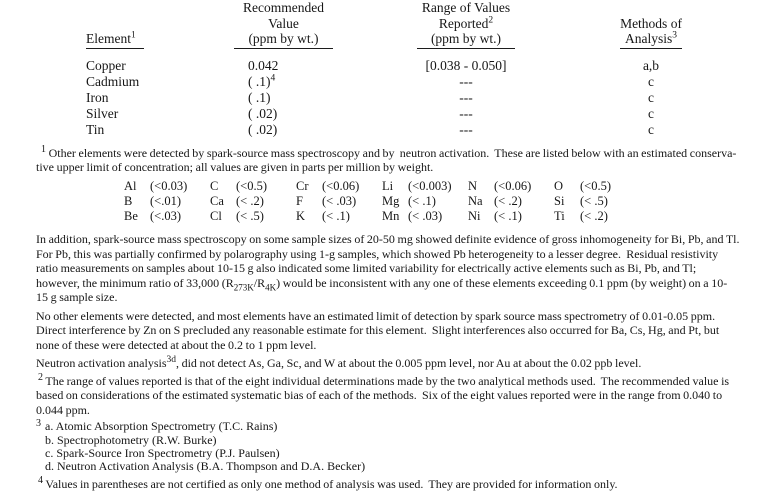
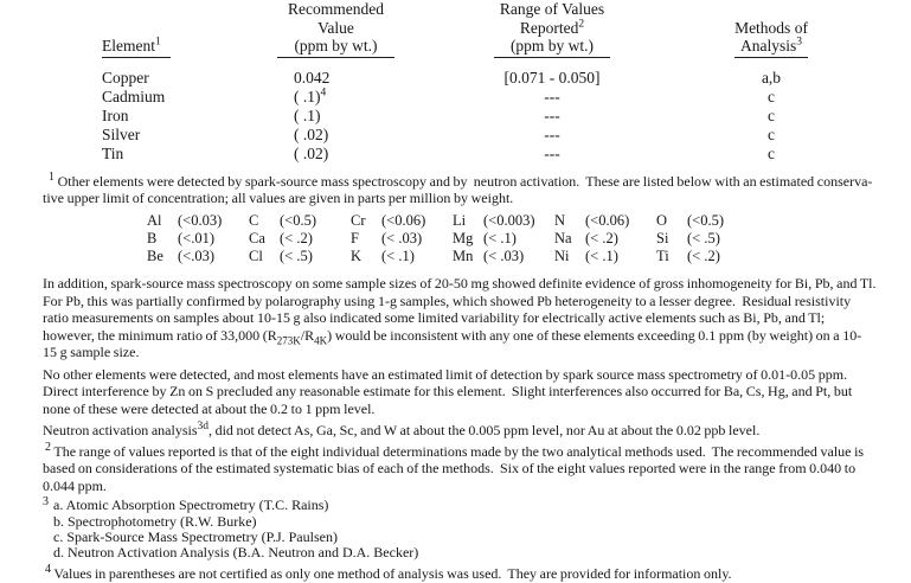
  Element1	Recommended Value (ppm by wt.)	Range of Values Reported2 (ppm by wt.)	Methods of Analysis3
- Copper	0.042	[0.038 - 0.050]	a,b
+ Copper	0.042	[0.071 - 0.050]	a,b
  Cadmium	( .1)4	---	c
  Iron	( .1)	---	c
  Silver	( .02)	---	c
  Tin	( .02)	---	c
  1 Other elements were detected by spark-source mass spectroscopy and by neutron activation. These are listed below with an estimated conserva-
  tive upper limit of concentration; all values are given in parts per million by weight.
  Al (<0.03)	C (<0.5)	Cr (<0.06)	Li (<0.003)	N (<0.06)	O (<0.5)
  B (<.01)	Ca (< .2)	F (< .03)	Mg (< .1)	Na (< .2)	Si (< .5)
  Be (<.03)	Cl (< .5)	K (< .1)	Mn (< .03)	Ni (< .1)	Ti (< .2)
  In addition, spark-source mass spectroscopy on some sample sizes of 20-50 mg showed definite evidence of gross inhomogeneity for Bi, Pb, and Tl.
  For Pb, this was partially confirmed by polarography using 1-g samples, which showed Pb heterogeneity to a lesser degree. Residual resistivity
  ratio measurements on samples about 10-15 g also indicated some limited variability for electrically active elements such as Bi, Pb, and Tl;
  however, the minimum ratio of 33,000 (R273K/R4K) would be inconsistent with any one of these elements exceeding 0.1 ppm (by weight) on a 10-
  15 g sample size.
  No other elements were detected, and most elements have an estimated limit of detection by spark source mass spectrometry of 0.01-0.05 ppm.
  Direct interference by Zn on S precluded any reasonable estimate for this element. Slight interferences also occurred for Ba, Cs, Hg, and Pt, but
  none of these were detected at about the 0.2 to 1 ppm level.
  Neutron activation analysis3d, did not detect As, Ga, Sc, and W at about the 0.005 ppm level, nor Au at about the 0.02 ppb level.
  2 The range of values reported is that of the eight individual determinations made by the two analytical methods used. The recommended value is
  based on considerations of the estimated systematic bias of each of the methods. Six of the eight values reported were in the range from 0.040 to
  0.044 ppm.
  3
  a. Atomic Absorption Spectrometry (T.C. Rains)
  b. Spectrophotometry (R.W. Burke)
- c. Spark-Source Iron Spectrometry (P.J. Paulsen)
+ c. Spark-Source Mass Spectrometry (P.J. Paulsen)
- d. Neutron Activation Analysis (B.A. Thompson and D.A. Becker)
+ d. Neutron Activation Analysis (B.A. Neutron and D.A. Becker)
  4 Values in parentheses are not certified as only one method of analysis was used. They are provided for information only.
